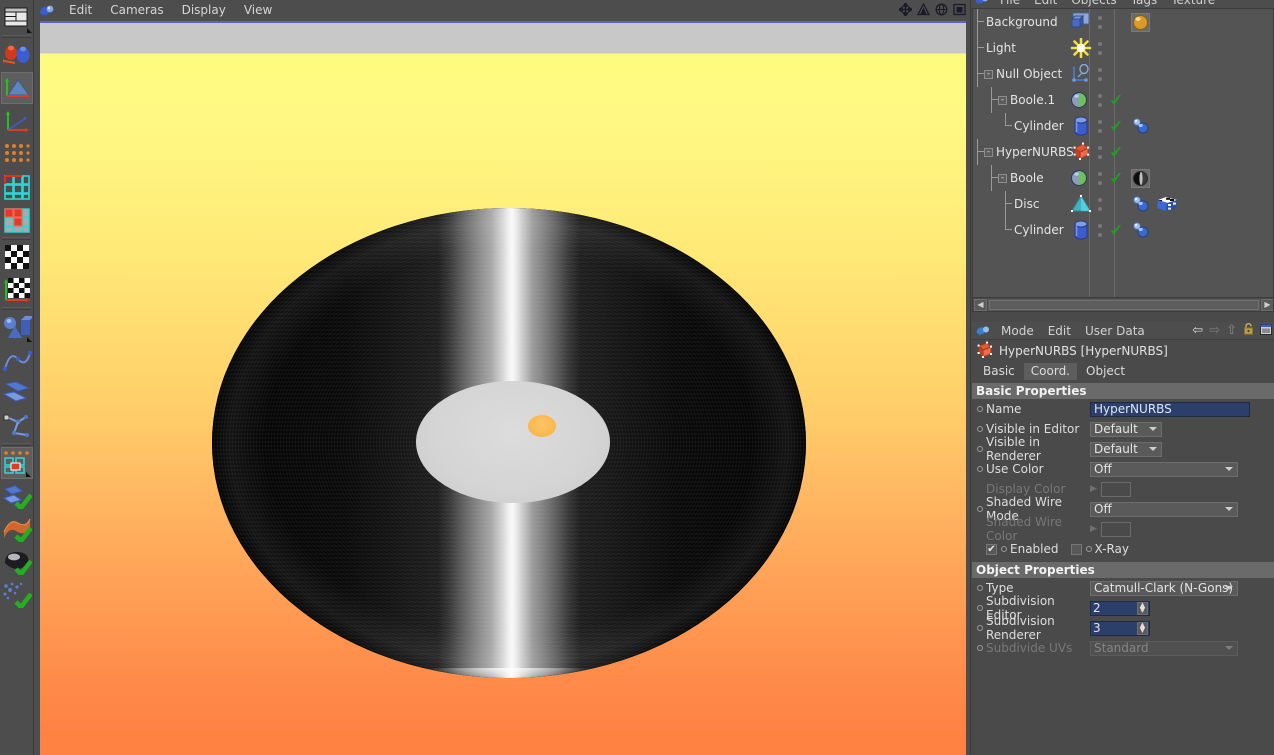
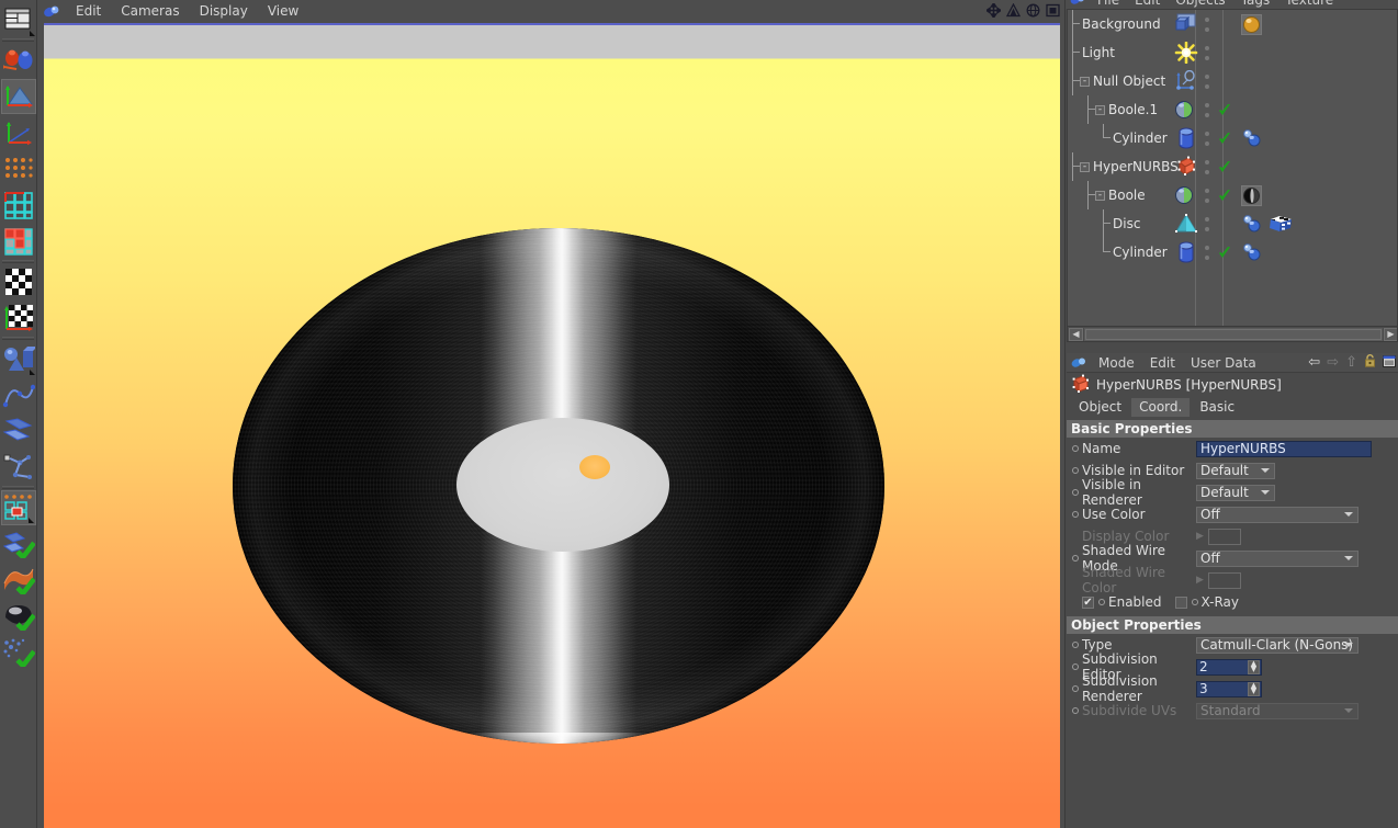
  Edit
  Cameras
  Display
  View
  File
  Edit
  Objects
  Tags
  Texture
  Background
  Light
  -
  Null Object
  -
  Boole.1
  Cylinder
  -
  HyperNURBS
  -
  Boole
  Disc
  Cylinder
  ◀
  ▶
  Mode
  Edit
  User Data
  ⇦
  ⇨
  ⇧
  HyperNURBS [HyperNURBS]
- Basic
+ Object
  Coord.
- Object
+ Basic
  Basic Properties
  Name
  HyperNURBS
  Visible in Editor
  Default
  Visible in Renderer
  Default
  Use Color
  Off
  Display Color
  ▶
  Shaded Wire Mode
  Off
  Shaded Wire Color
  ▶
  ✔
  Enabled
  ✔
  X-Ray
  Object Properties
  Type
  Catmull-Clark (N-Gons)
  Subdivision Editor
  2
  ▲
  ▼
  Subdivision Renderer
  3
  ▲
  ▼
  Subdivide UVs
  Standard
